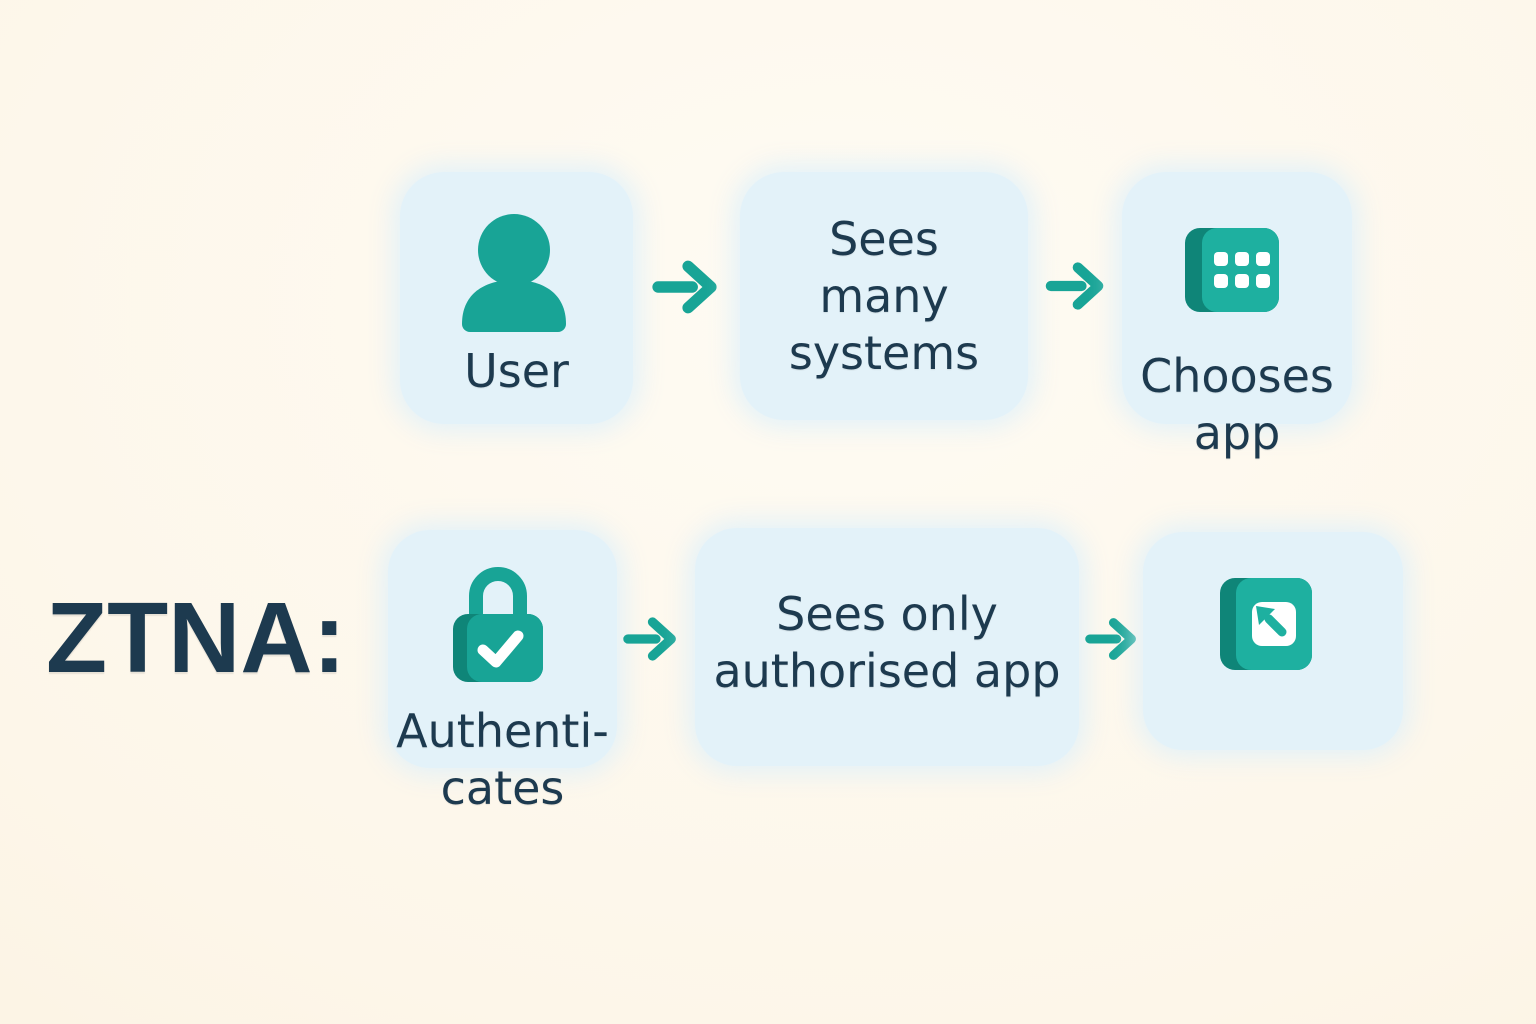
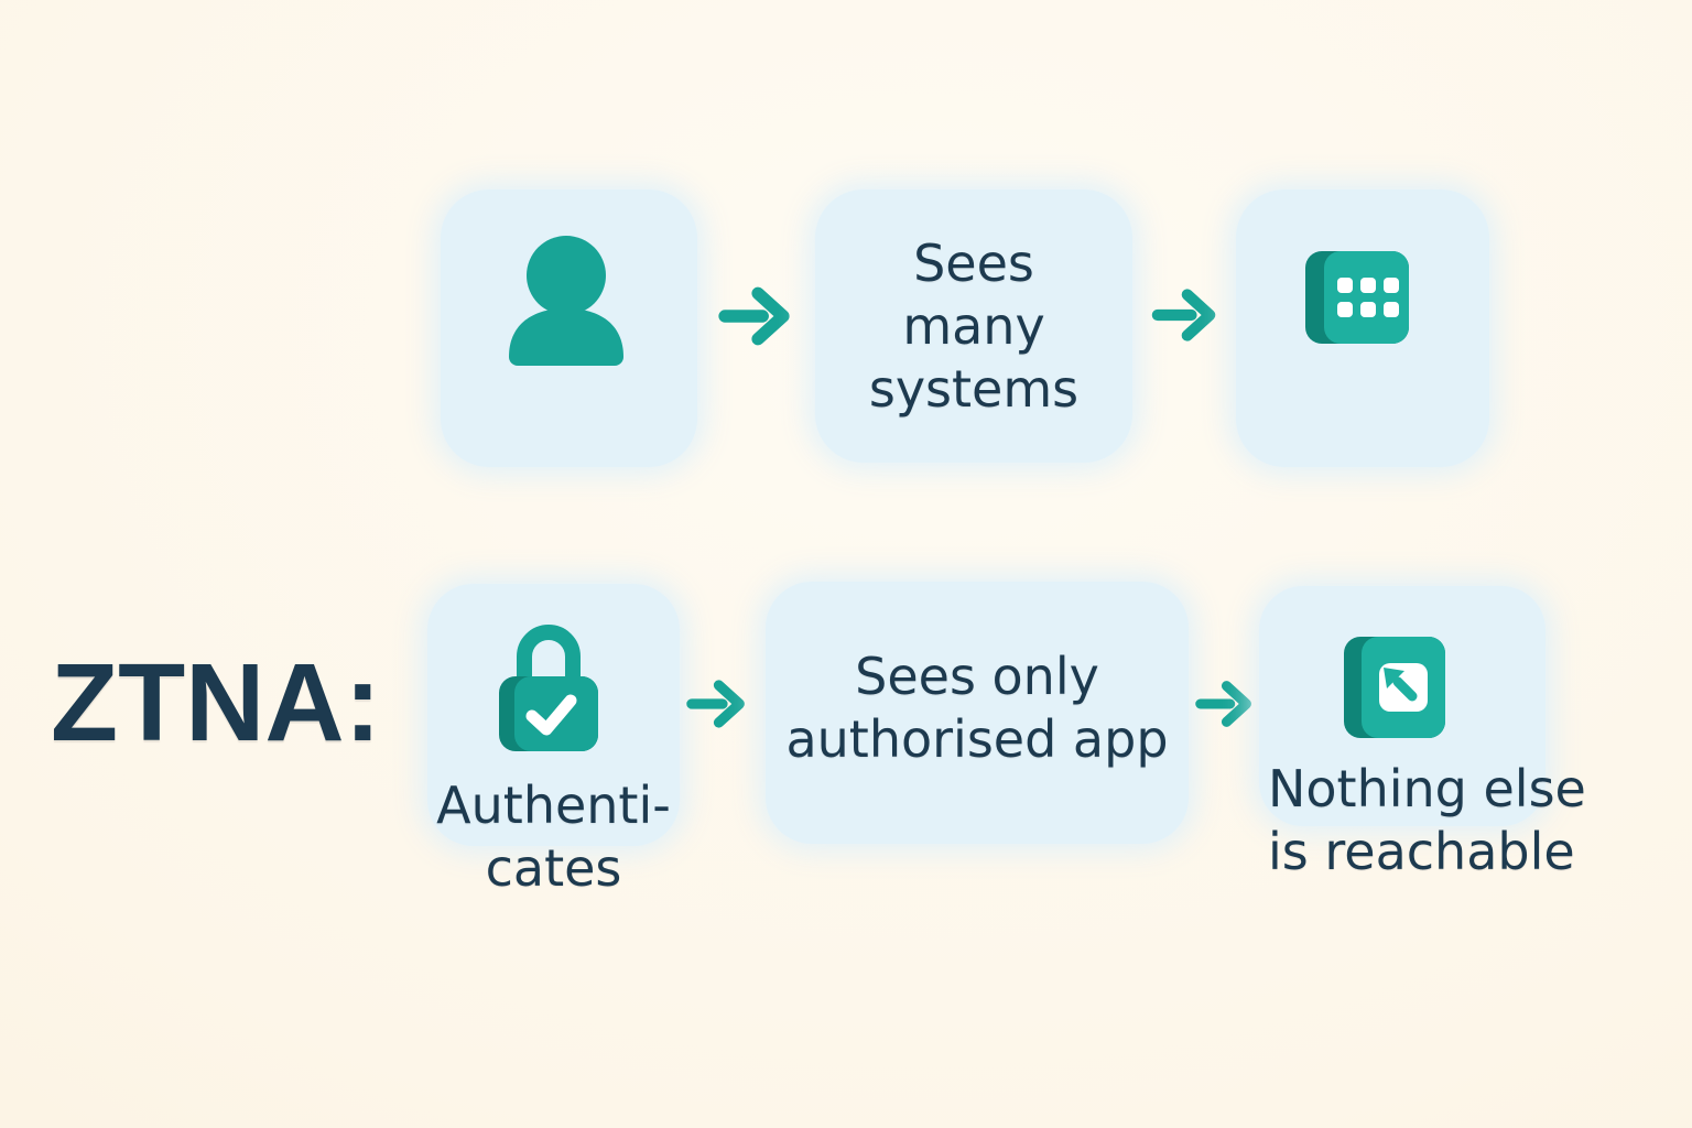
- User
  Sees many systems
- Chooses app
  ZTNA:
  Authenti-cates
  Sees only authorised app
+ Nothing else is reachable
